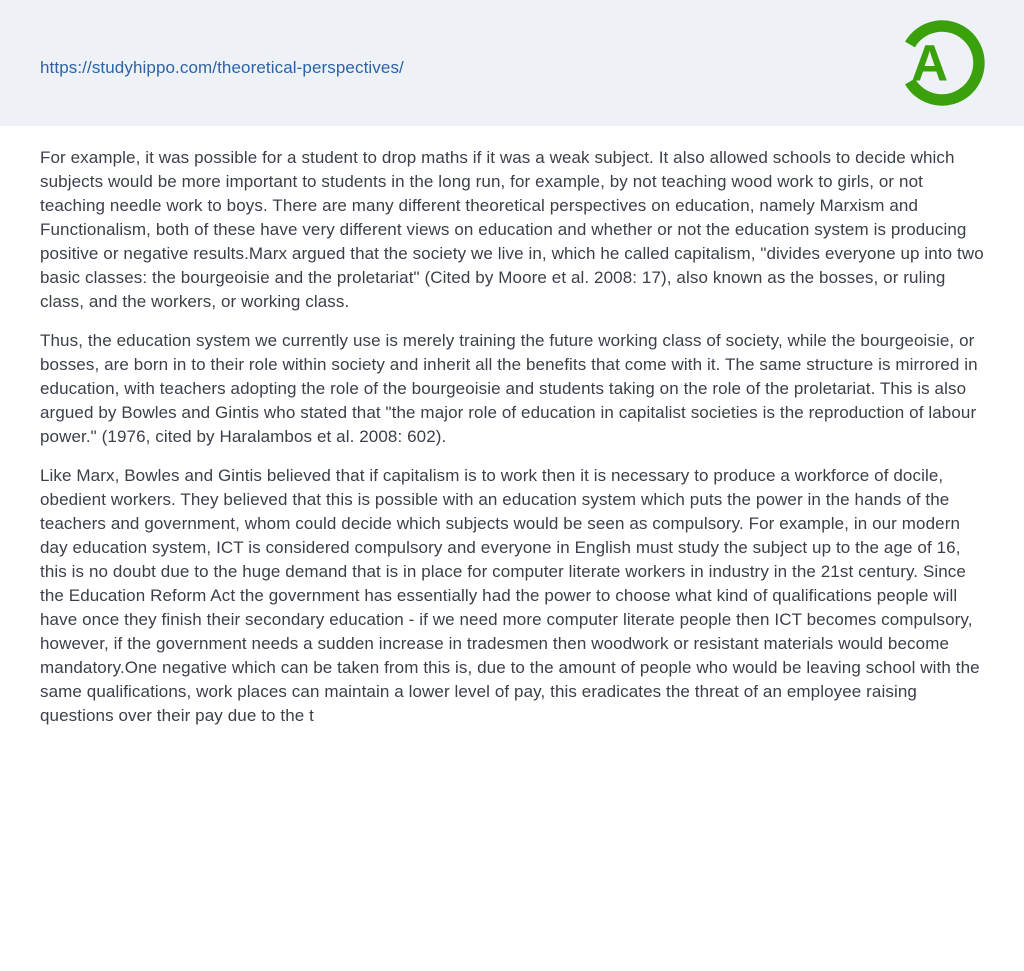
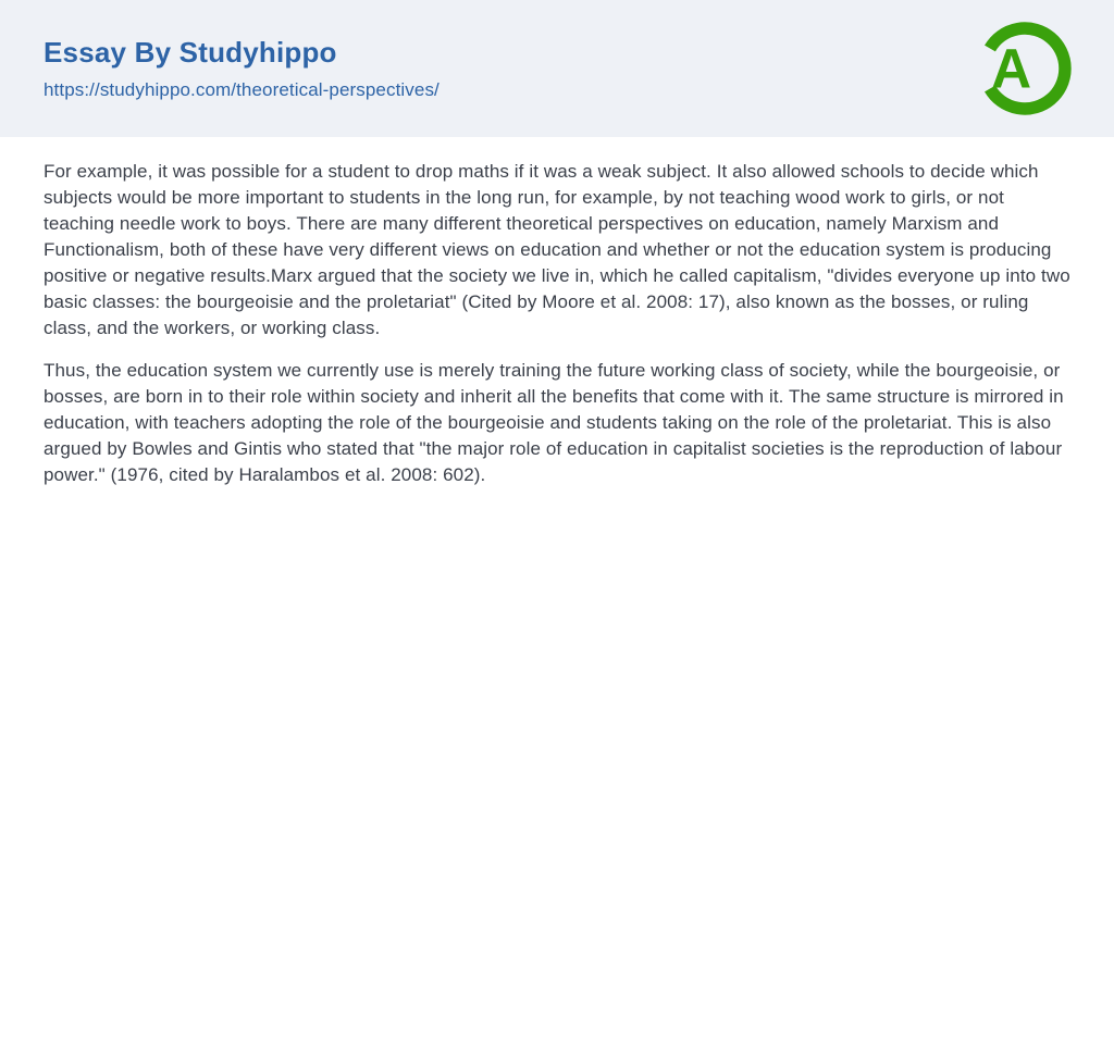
+ Essay By Studyhippo
  https://studyhippo.com/theoretical-perspectives/
  A
  For example, it was possible for a student to drop maths if it was a weak subject. It also allowed schools to decide which subjects would be more important to students in the long run, for example, by not teaching wood work to girls, or not teaching needle work to boys. There are many different theoretical perspectives on education, namely Marxism and Functionalism, both of these have very different views on education and whether or not the education system is producing positive or negative results.Marx argued that the society we live in, which he called capitalism, "divides everyone up into two basic classes: the bourgeoisie and the proletariat" (Cited by Moore et al. 2008: 17), also known as the bosses, or ruling class, and the workers, or working class.
  Thus, the education system we currently use is merely training the future working class of society, while the bourgeoisie, or bosses, are born in to their role within society and inherit all the benefits that come with it. The same structure is mirrored in education, with teachers adopting the role of the bourgeoisie and students taking on the role of the proletariat. This is also argued by Bowles and Gintis who stated that "the major role of education in capitalist societies is the reproduction of labour power." (1976, cited by Haralambos et al. 2008: 602).
- Like Marx, Bowles and Gintis believed that if capitalism is to work then it is necessary to produce a workforce of docile, obedient workers. They believed that this is possible with an education system which puts the power in the hands of the teachers and government, whom could decide which subjects would be seen as compulsory. For example, in our modern day education system, ICT is considered compulsory and everyone in English must study the subject up to the age of 16, this is no doubt due to the huge demand that is in place for computer literate workers in industry in the 21st century. Since the Education Reform Act the government has essentially had the power to choose what kind of qualifications people will have once they finish their secondary education - if we need more computer literate people then ICT becomes compulsory, however, if the government needs a sudden increase in tradesmen then woodwork or resistant materials would become mandatory.One negative which can be taken from this is, due to the amount of people who would be leaving school with the same qualifications, work places can maintain a lower level of pay, this eradicates the threat of an employee raising questions over their pay due to the t
